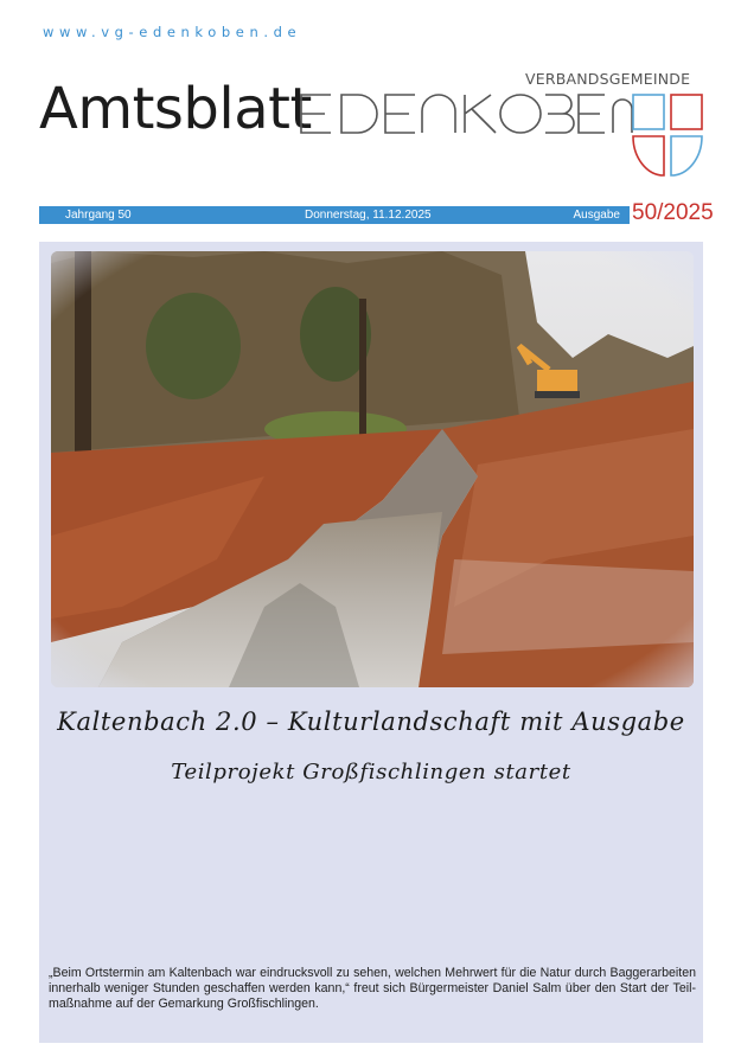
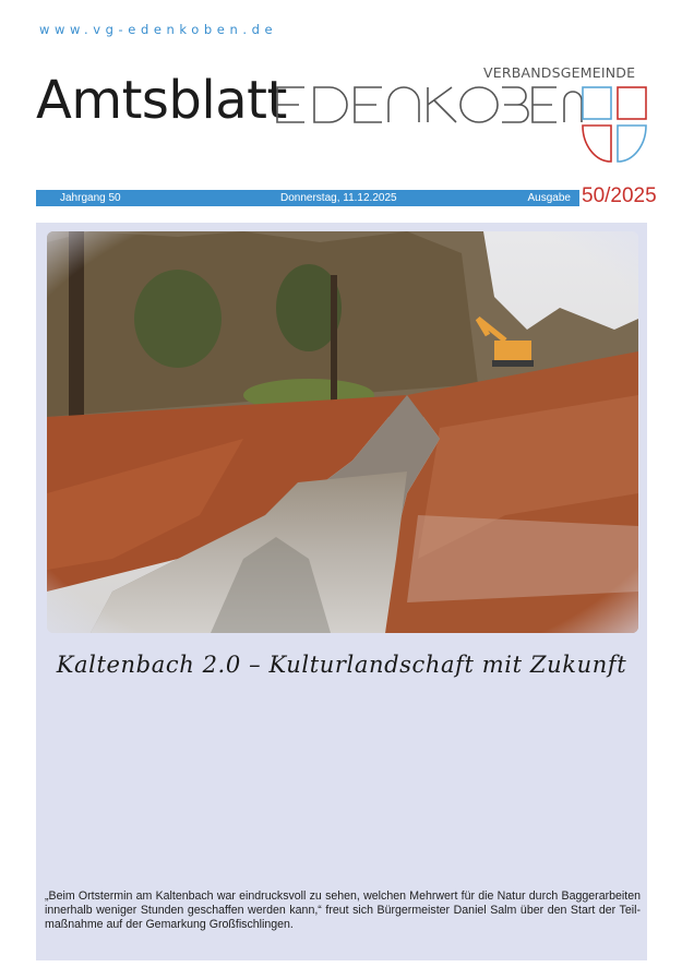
  www.vg-edenkoben.de
  Amtsblat
  VERBANDSGEMEINDE
  Jahrgang 50
  Donnerstag, 11.12.2025
  Ausgabe
  50/2025
- Kaltenbach 2.0 – Kulturlandschaft mit Ausgabe
+ Kaltenbach 2.0 – Kulturlandschaft mit Zukunft
- Teilprojekt Großfischlingen startet
  „Beim Ortstermin am Kaltenbach war eindrucksvoll zu sehen, welchen Mehrwert für die Natur durch Baggerarbeiten innerhalb weniger Stunden geschaffen werden kann,“ freut sich Bürgermeister Daniel Salm über den Start der Teil­maßnahme auf der Gemarkung Großfischlingen.
